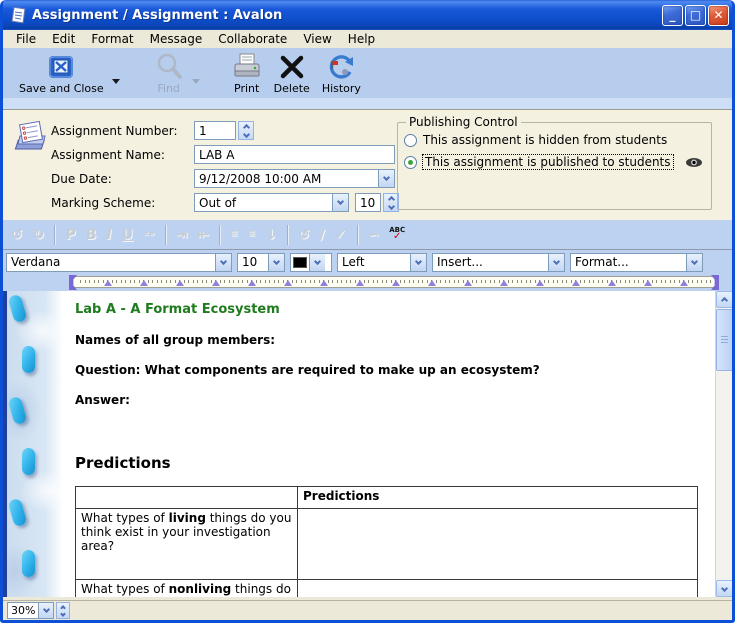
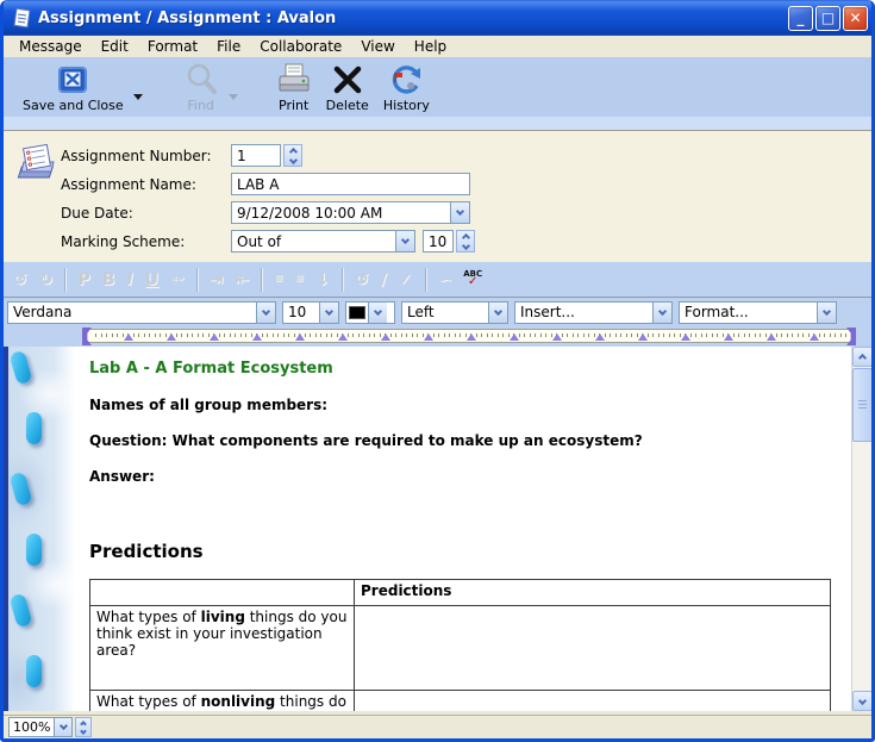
  Assignment / Assignment : Avalon
  _
  □
  ✕
- File
+ Message
  Edit
  Format
- Message
+ File
  Collaborate
  View
  Help
  Save and Close
  Find
  Print
  Delete
  History
  Assignment Number:
  1
  Assignment Name:
  LAB A
  Due Date:
  9/12/2008 10:00 AM
  Marking Scheme:
  Out of
  10
- Publishing Control
- This assignment is hidden from students
- This assignment is published to students
  ↺
  ↻
  P
  B
  I
  U
  «»
  ⇥
  ⇤
  ≡
  ≡
  ↓
  ↺
  ∕
  ✓
  ∽
  ABC
  ✓
  Verdana
  10
  Left
  Insert...
  Format...
  Lab A - A Format Ecosystem
  Names of all group members:
  Question: What components are required to make up an ecosystem?
  Answer:
  Predictions
  	Predictions
  What types of living things do you think exist in your investigation area?
- 30%
+ 100%
